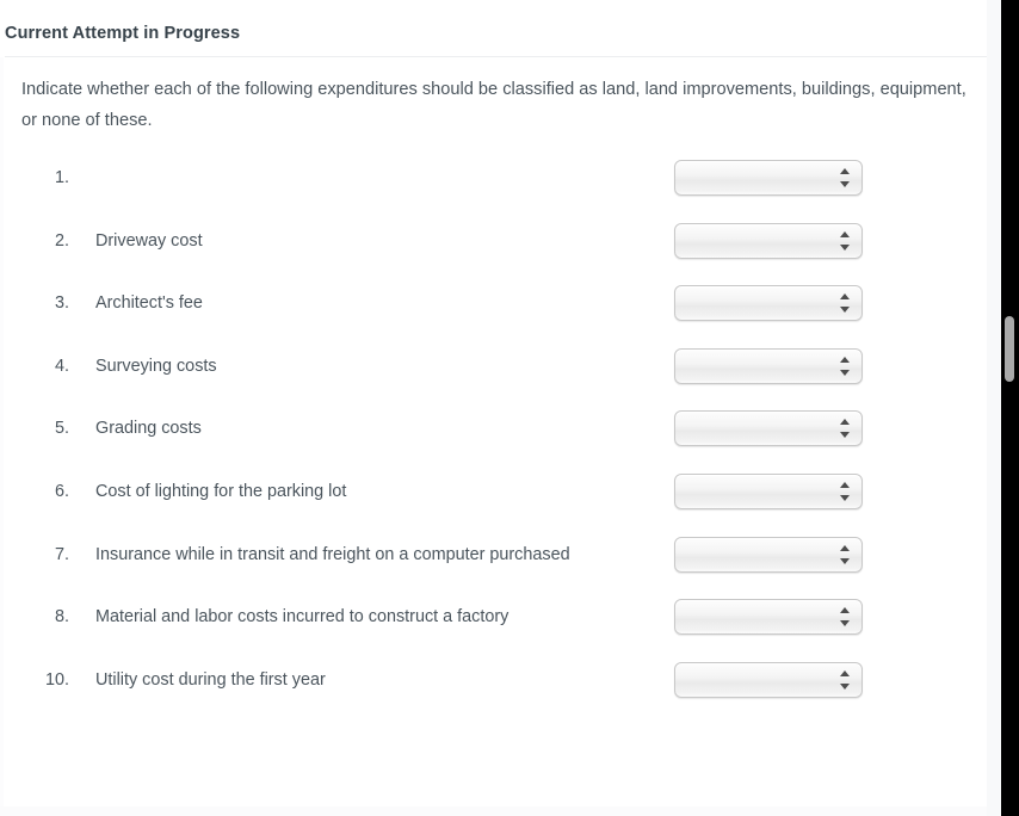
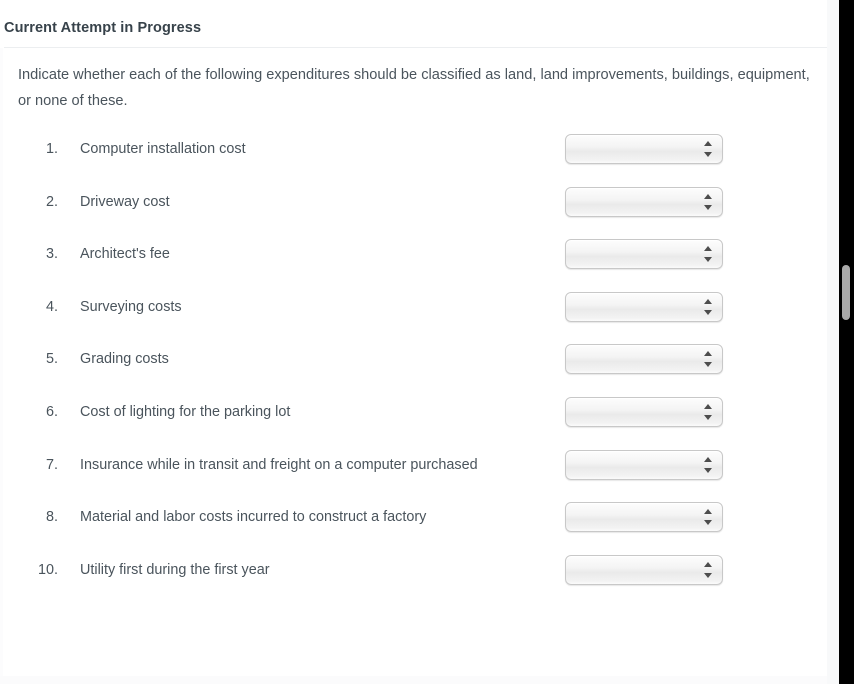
  Current Attempt in Progress
  Indicate whether each of the following expenditures should be classified as land, land improvements, buildings, equipment, or none of these.
  1.
+ Computer installation cost
  2.
  Driveway cost
  3.
  Architect's fee
  4.
  Surveying costs
  5.
  Grading costs
  6.
  Cost of lighting for the parking lot
  7.
  Insurance while in transit and freight on a computer purchased
  8.
  Material and labor costs incurred to construct a factory
  10.
- Utility cost during the first year
+ Utility first during the first year
